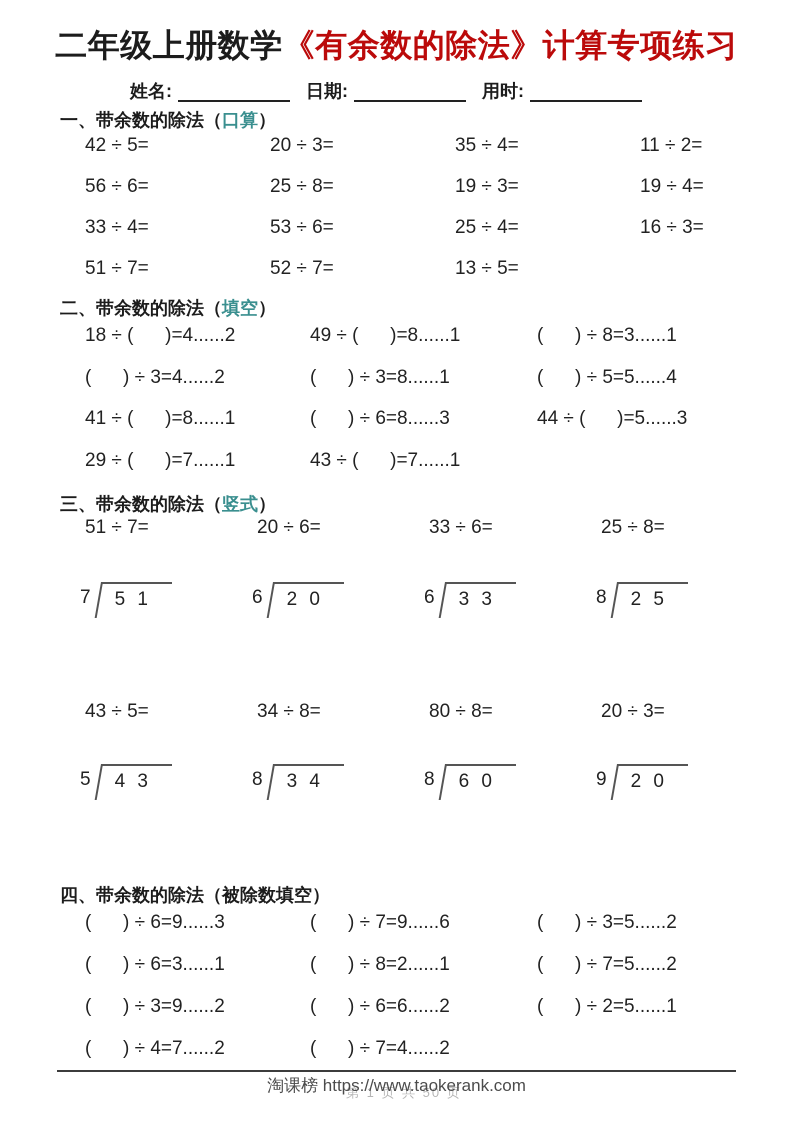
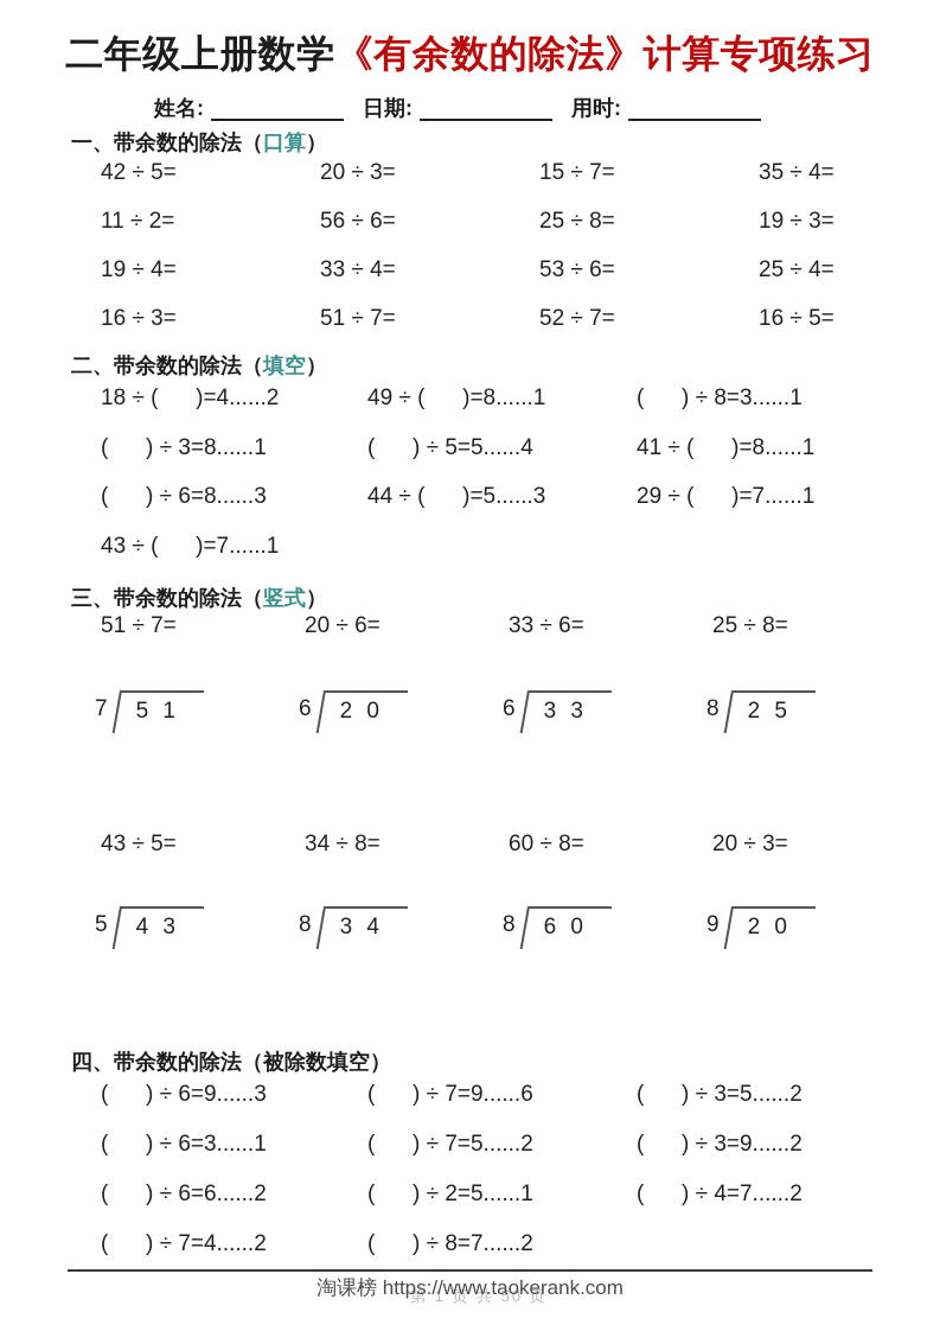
  二年级上册数学《有余数的除法》计算专项练习
  姓名:
  日期:
  用时:
  一、带余数的除法（口算）
  42 ÷ 5=
  20 ÷ 3=
+ 15 ÷ 7=
  35 ÷ 4=
  11 ÷ 2=
  56 ÷ 6=
  25 ÷ 8=
  19 ÷ 3=
  19 ÷ 4=
  33 ÷ 4=
  53 ÷ 6=
  25 ÷ 4=
  16 ÷ 3=
  51 ÷ 7=
  52 ÷ 7=
- 13 ÷ 5=
+ 16 ÷ 5=
  二、带余数的除法（填空）
  18 ÷ ( )=4......2
  49 ÷ ( )=8......1
  ( ) ÷ 8=3......1
- ( ) ÷ 3=4......2
  ( ) ÷ 3=8......1
  ( ) ÷ 5=5......4
  41 ÷ ( )=8......1
  ( ) ÷ 6=8......3
  44 ÷ ( )=5......3
  29 ÷ ( )=7......1
  43 ÷ ( )=7......1
  三、带余数的除法（竖式）
  51 ÷ 7=
  20 ÷ 6=
  33 ÷ 6=
  25 ÷ 8=
  7
  5 1
  6
  2 0
  6
  3 3
  8
  2 5
  43 ÷ 5=
  34 ÷ 8=
- 80 ÷ 8=
+ 60 ÷ 8=
  20 ÷ 3=
  5
  4 3
  8
  3 4
  8
  6 0
  9
  2 0
  四、带余数的除法（被除数填空）
  ( ) ÷ 6=9......3
  ( ) ÷ 7=9......6
  ( ) ÷ 3=5......2
  ( ) ÷ 6=3......1
- ( ) ÷ 8=2......1
  ( ) ÷ 7=5......2
  ( ) ÷ 3=9......2
  ( ) ÷ 6=6......2
  ( ) ÷ 2=5......1
  ( ) ÷ 4=7......2
  ( ) ÷ 7=4......2
+ ( ) ÷ 8=7......2
  第 1 页 共 50 页
  淘课榜 https://www.taokerank.com
